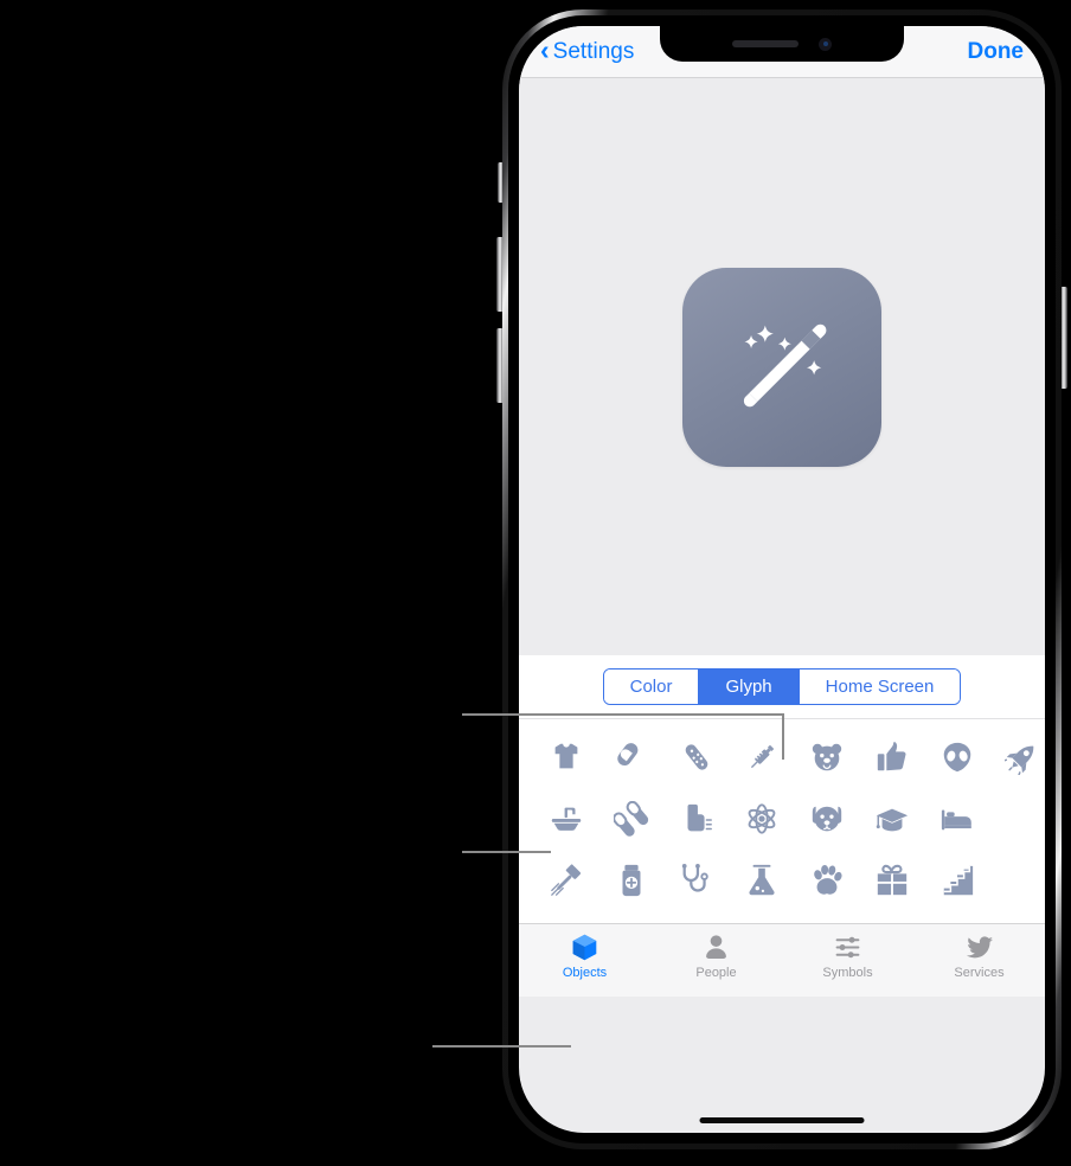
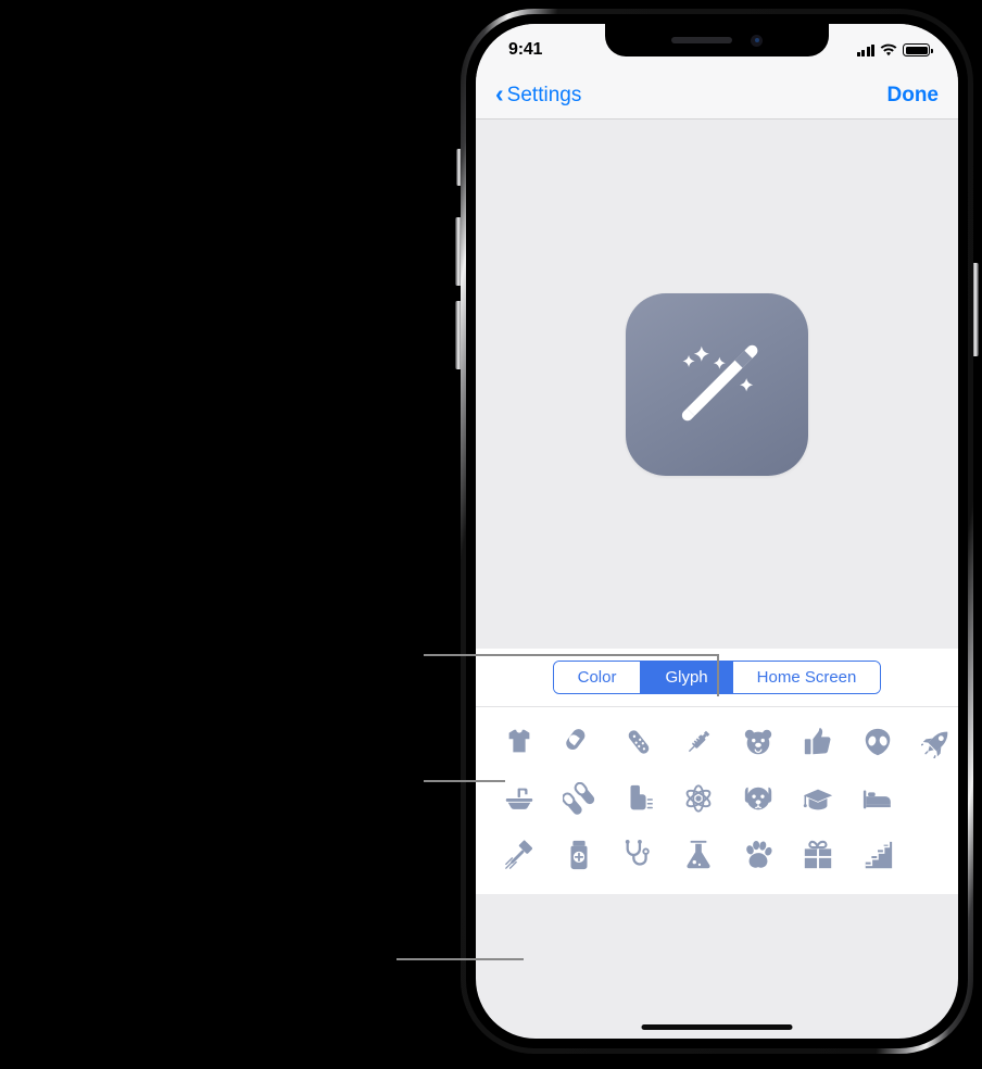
+ 9:41
  ‹
  Settings
  Done
  Color
  Glyph
  Home Screen
- Objects
- People
- Symbols
- Services
